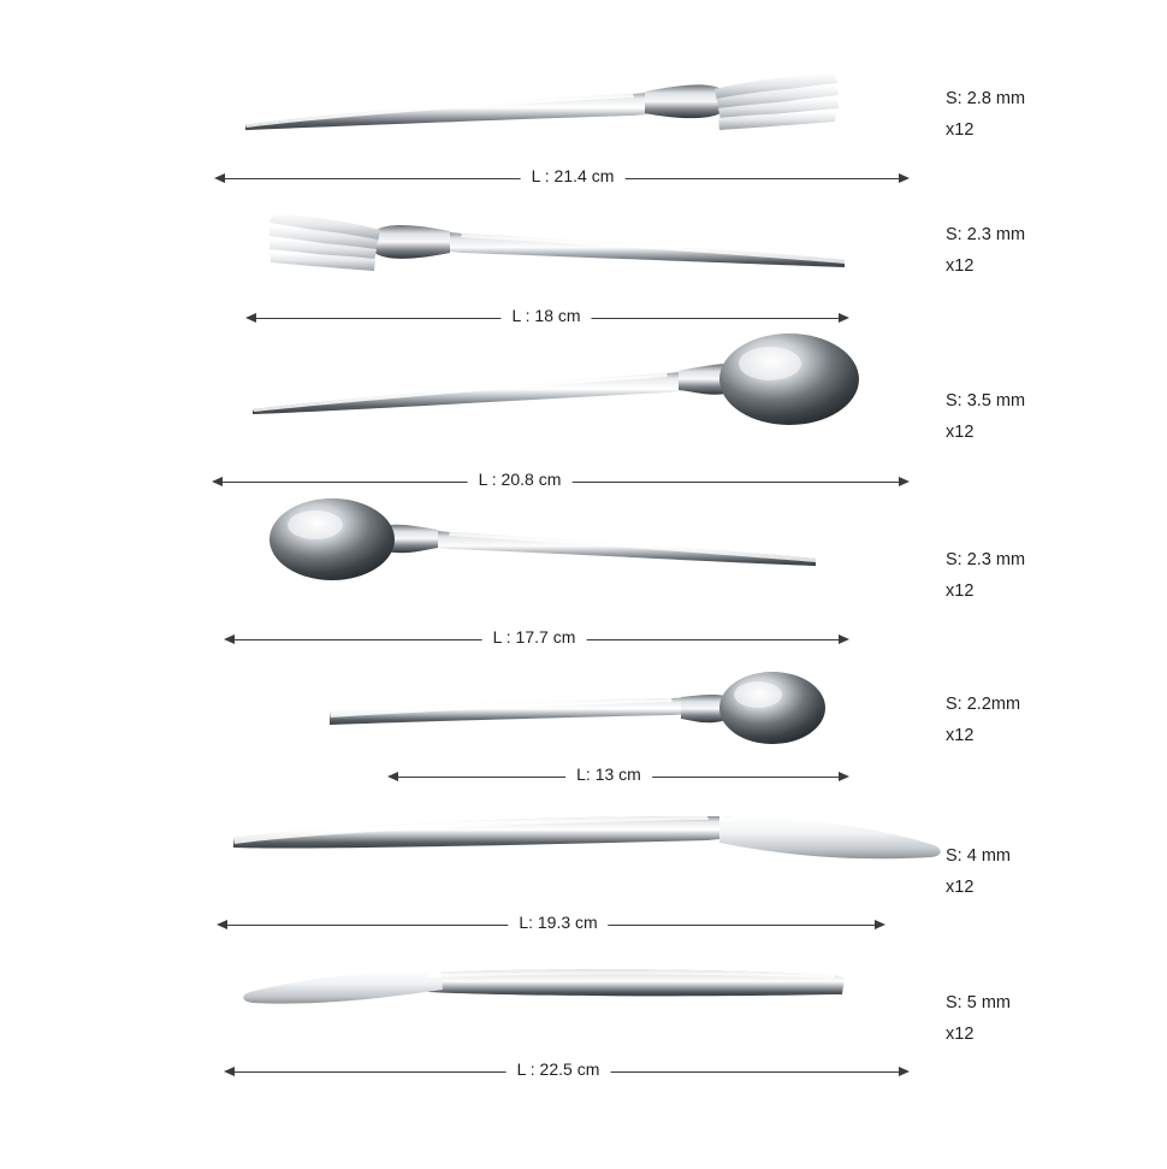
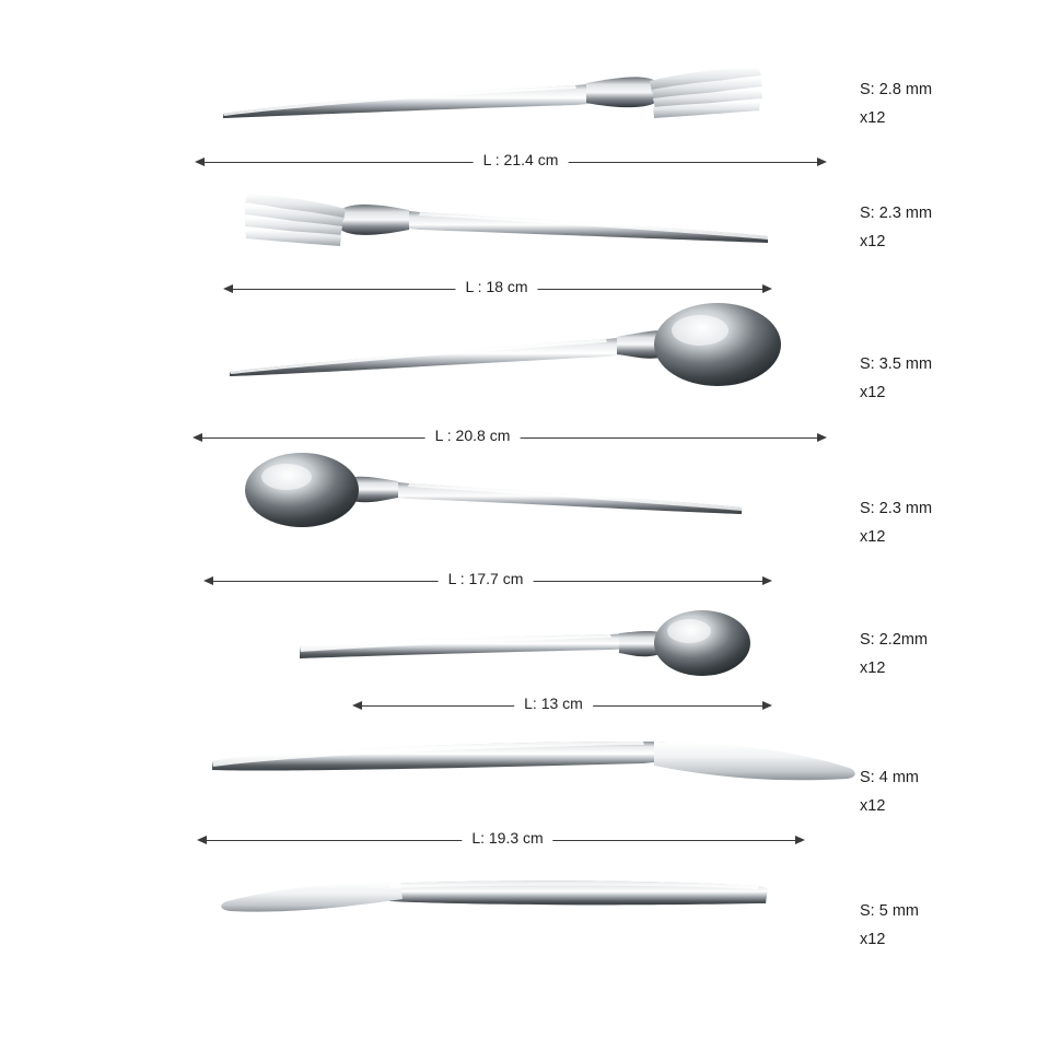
  S: 2.8 mm
  x12
  L : 21.4 cm
  S: 2.3 mm
  x12
  L : 18 cm
  S: 3.5 mm
  x12
  L : 20.8 cm
  S: 2.3 mm
  x12
  L : 17.7 cm
  S: 2.2mm
  x12
  L: 13 cm
  S: 4 mm
  x12
  L: 19.3 cm
  S: 5 mm
  x12
- L : 22.5 cm
